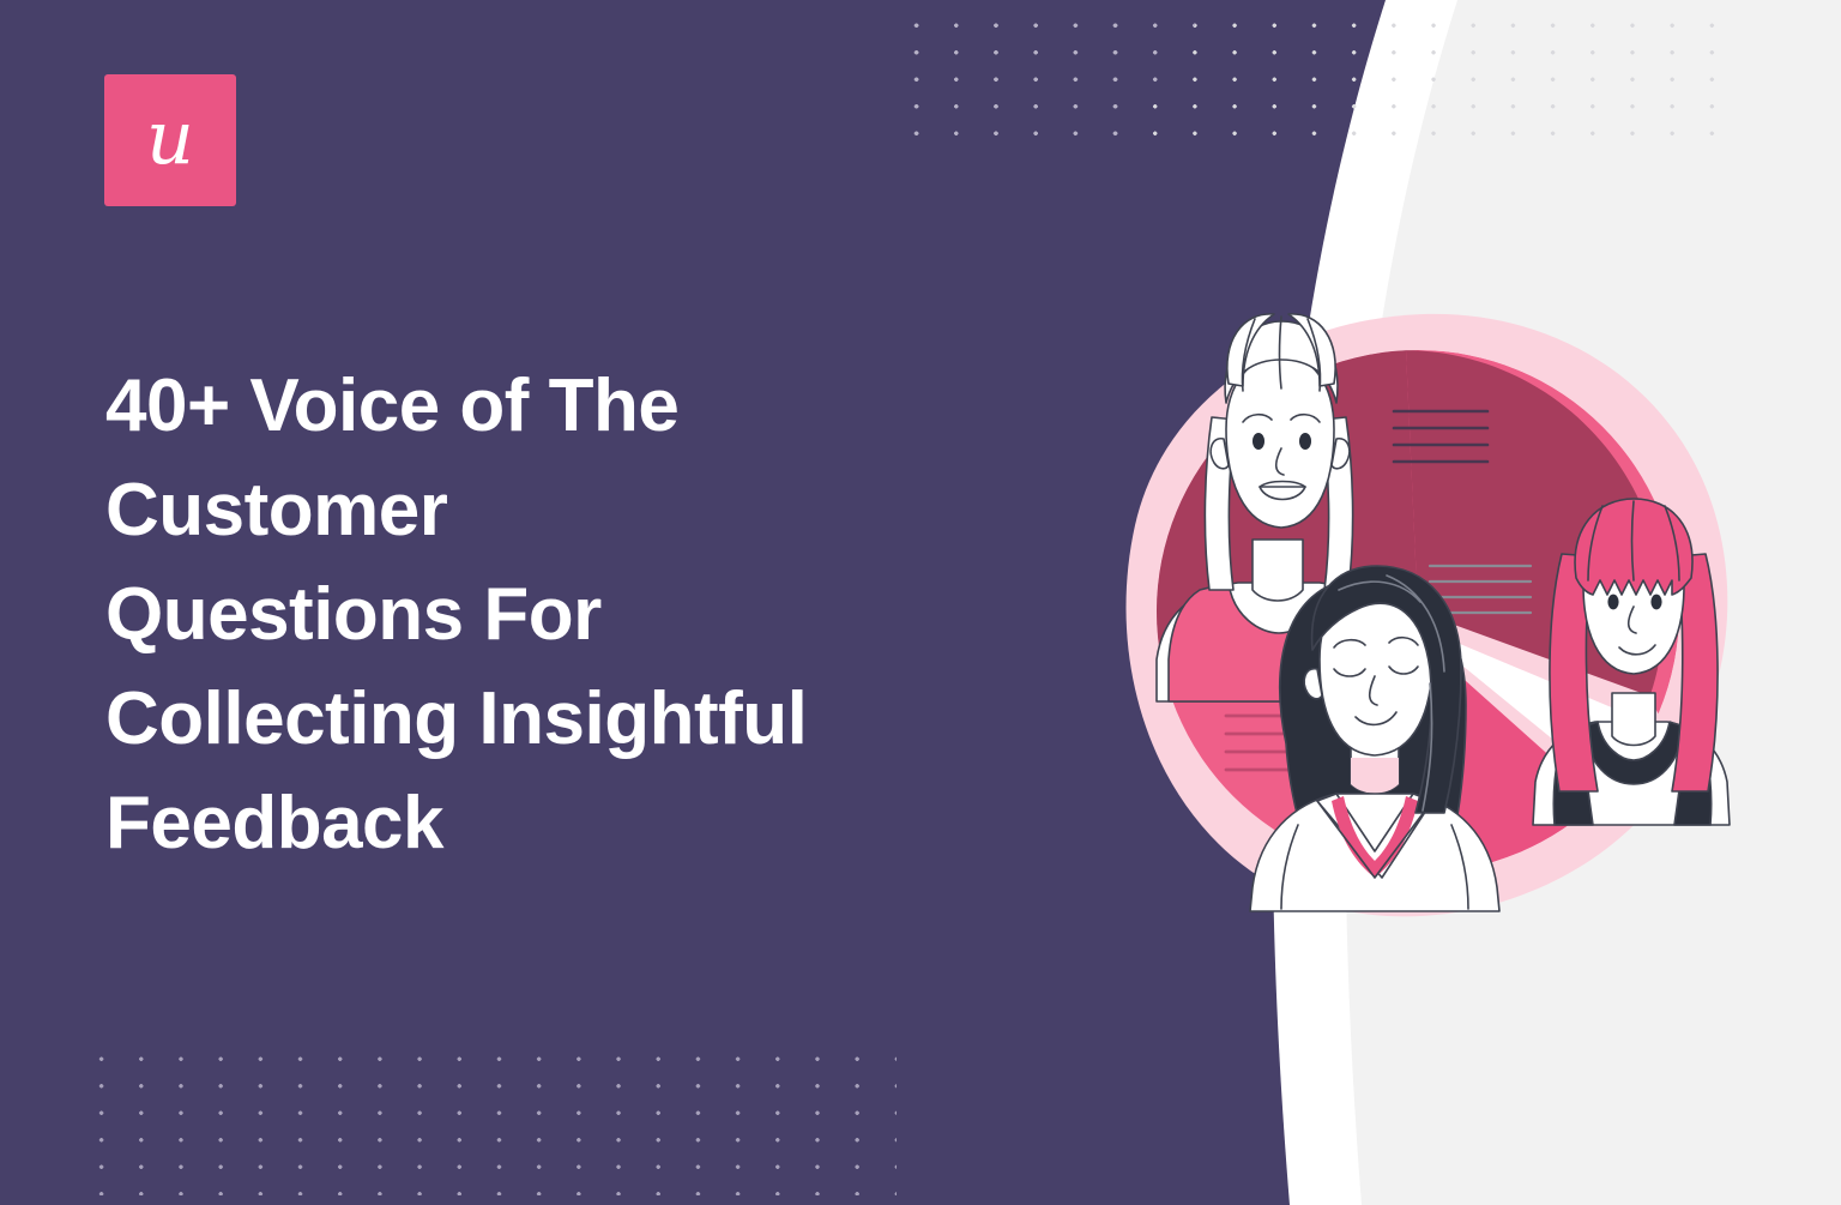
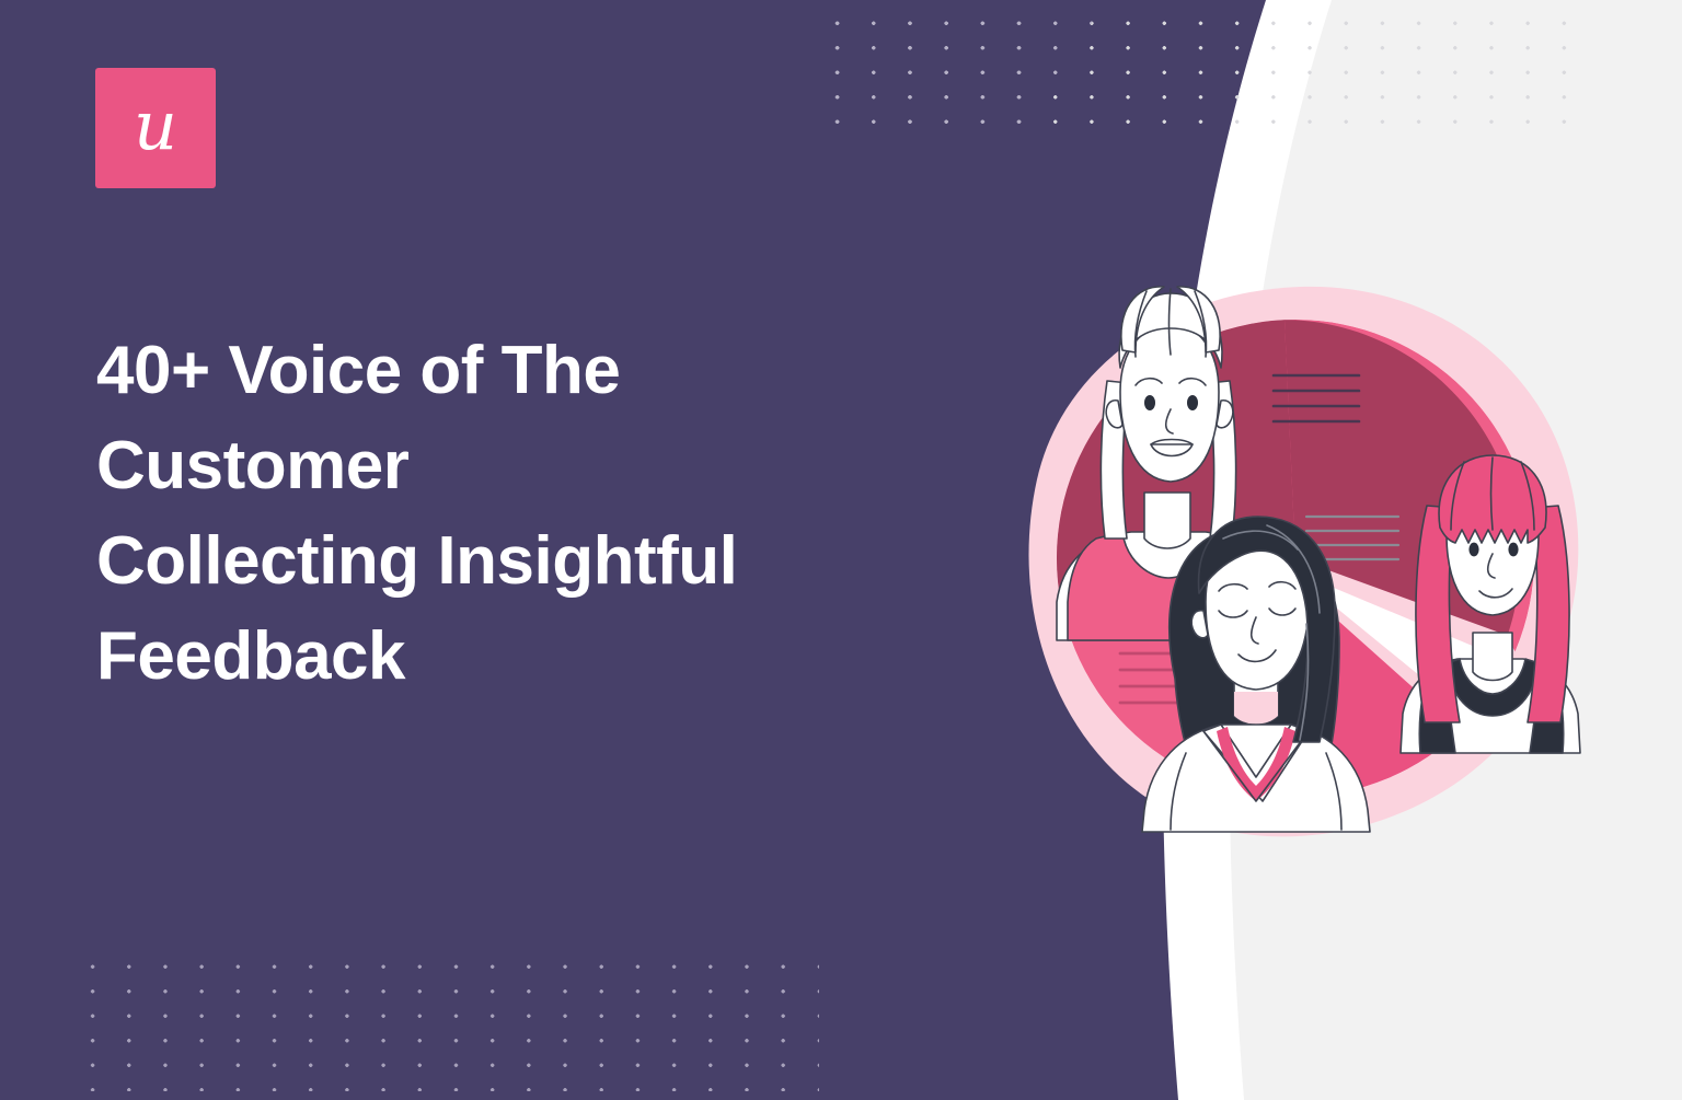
  u
  40+ Voice of The
  Customer
- Questions For
  Collecting Insightful
  Feedback
